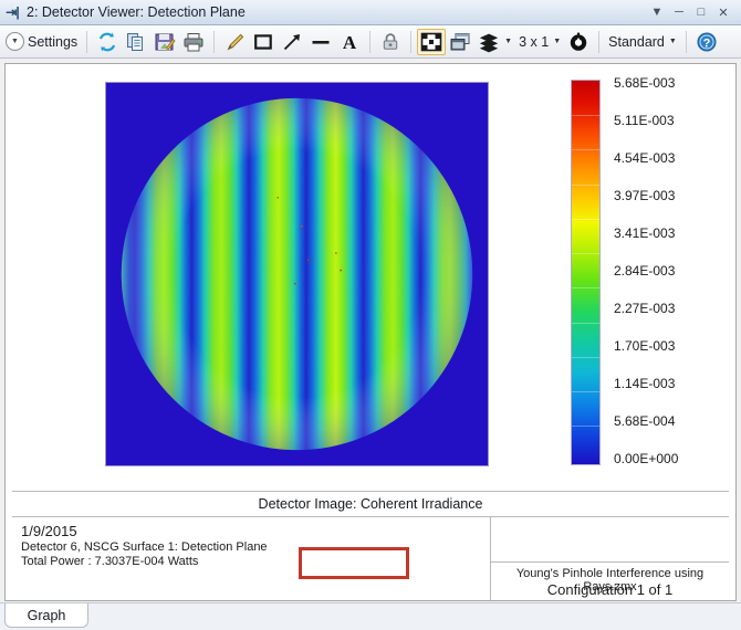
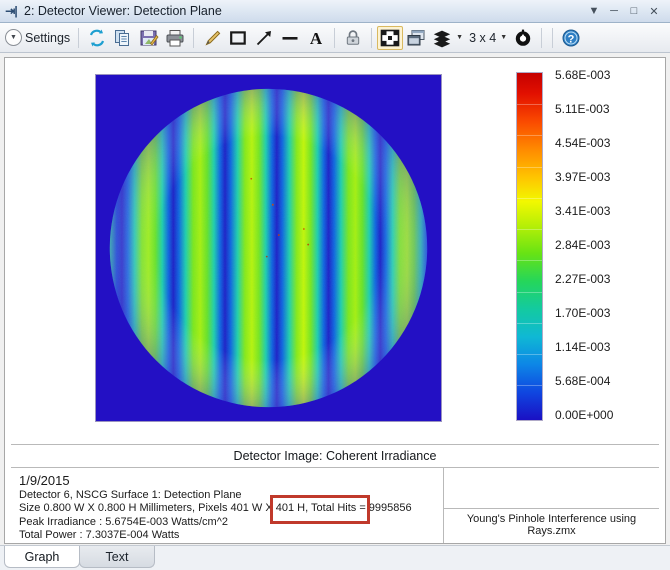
  ⇥|
  2: Detector Viewer: Detection Plane
  ▼
  ─
  □
  ✕
  Settings
  A
- 3 x 1
+ 3 x 4
- Standard
  ?
  5.68E-003
  5.11E-003
  4.54E-003
  3.97E-003
  3.41E-003
  2.84E-003
  2.27E-003
  1.70E-003
  1.14E-003
  5.68E-004
  0.00E+000
  Detector Image: Coherent Irradiance
  1/9/2015
  Detector 6, NSCG Surface 1: Detection Plane
+ Size 0.800 W X 0.800 H Millimeters, Pixels 401 W X 401 H, Total Hits = 9995856
+ Peak Irradiance : 5.6754E-003 Watts/cm^2
  Total Power : 7.3037E-004 Watts
  Young's Pinhole Interference using Rays.zmx
- Configuration 1 of 1
  Graph
+ Text
